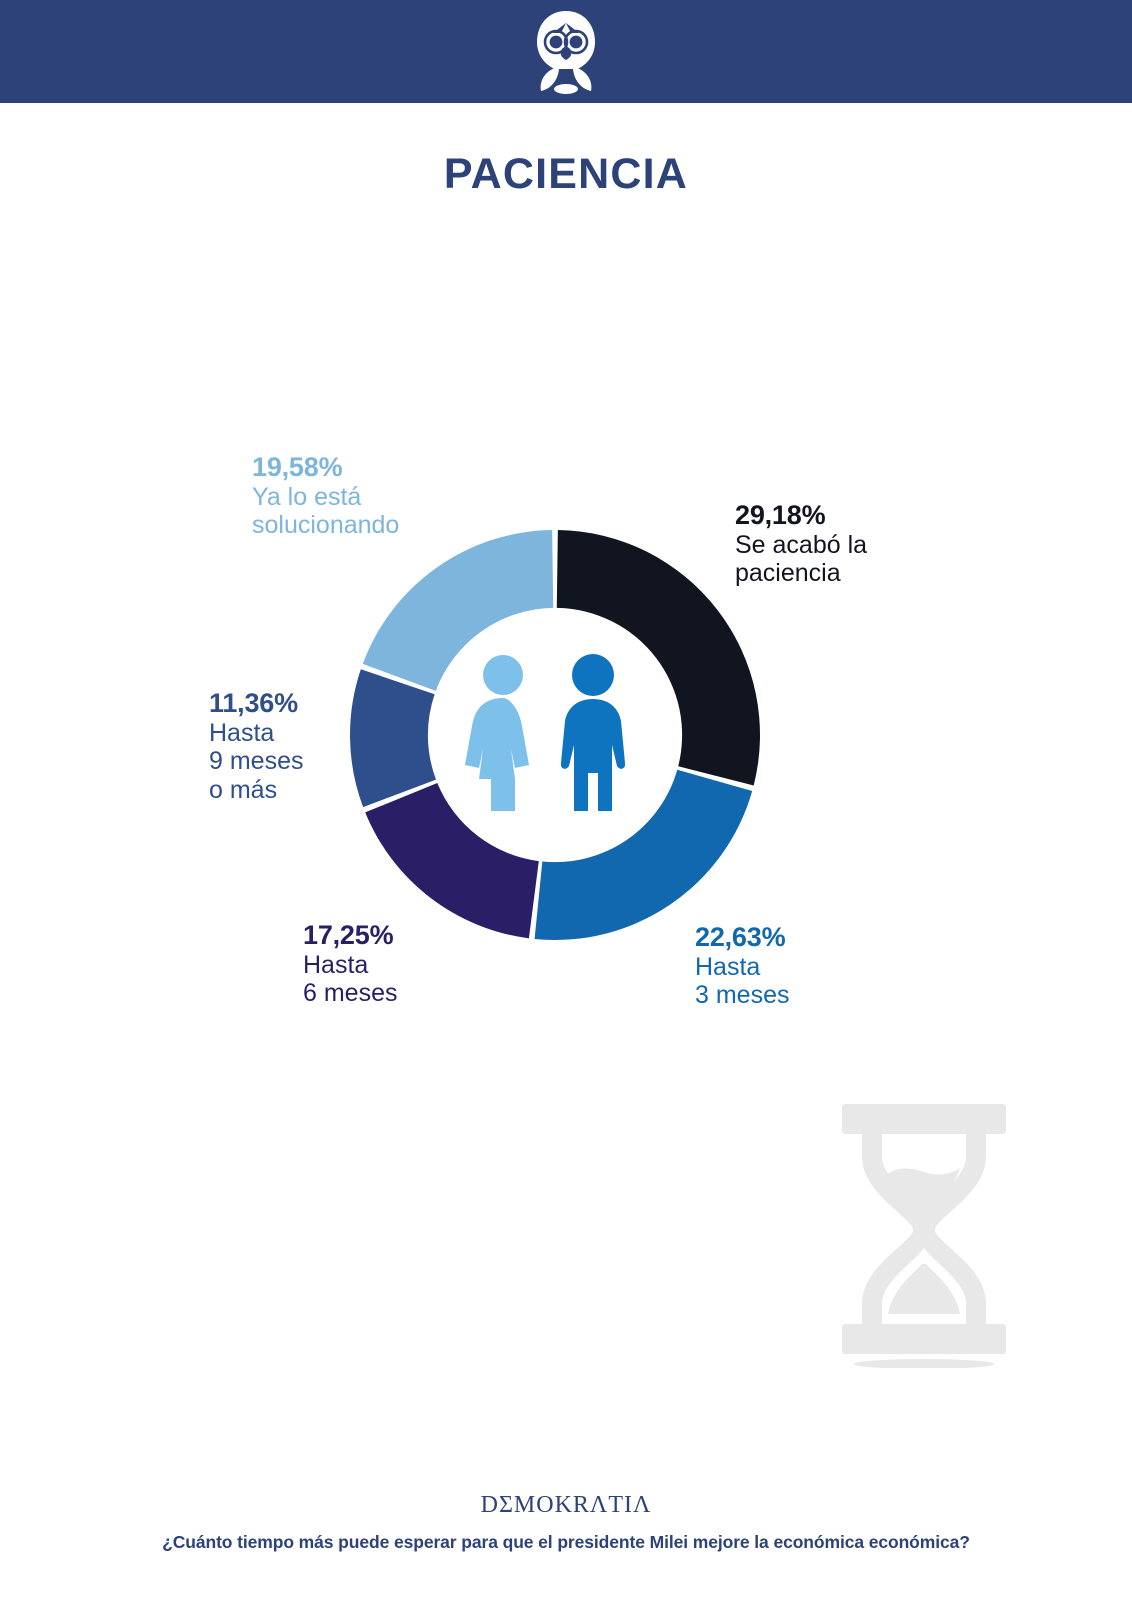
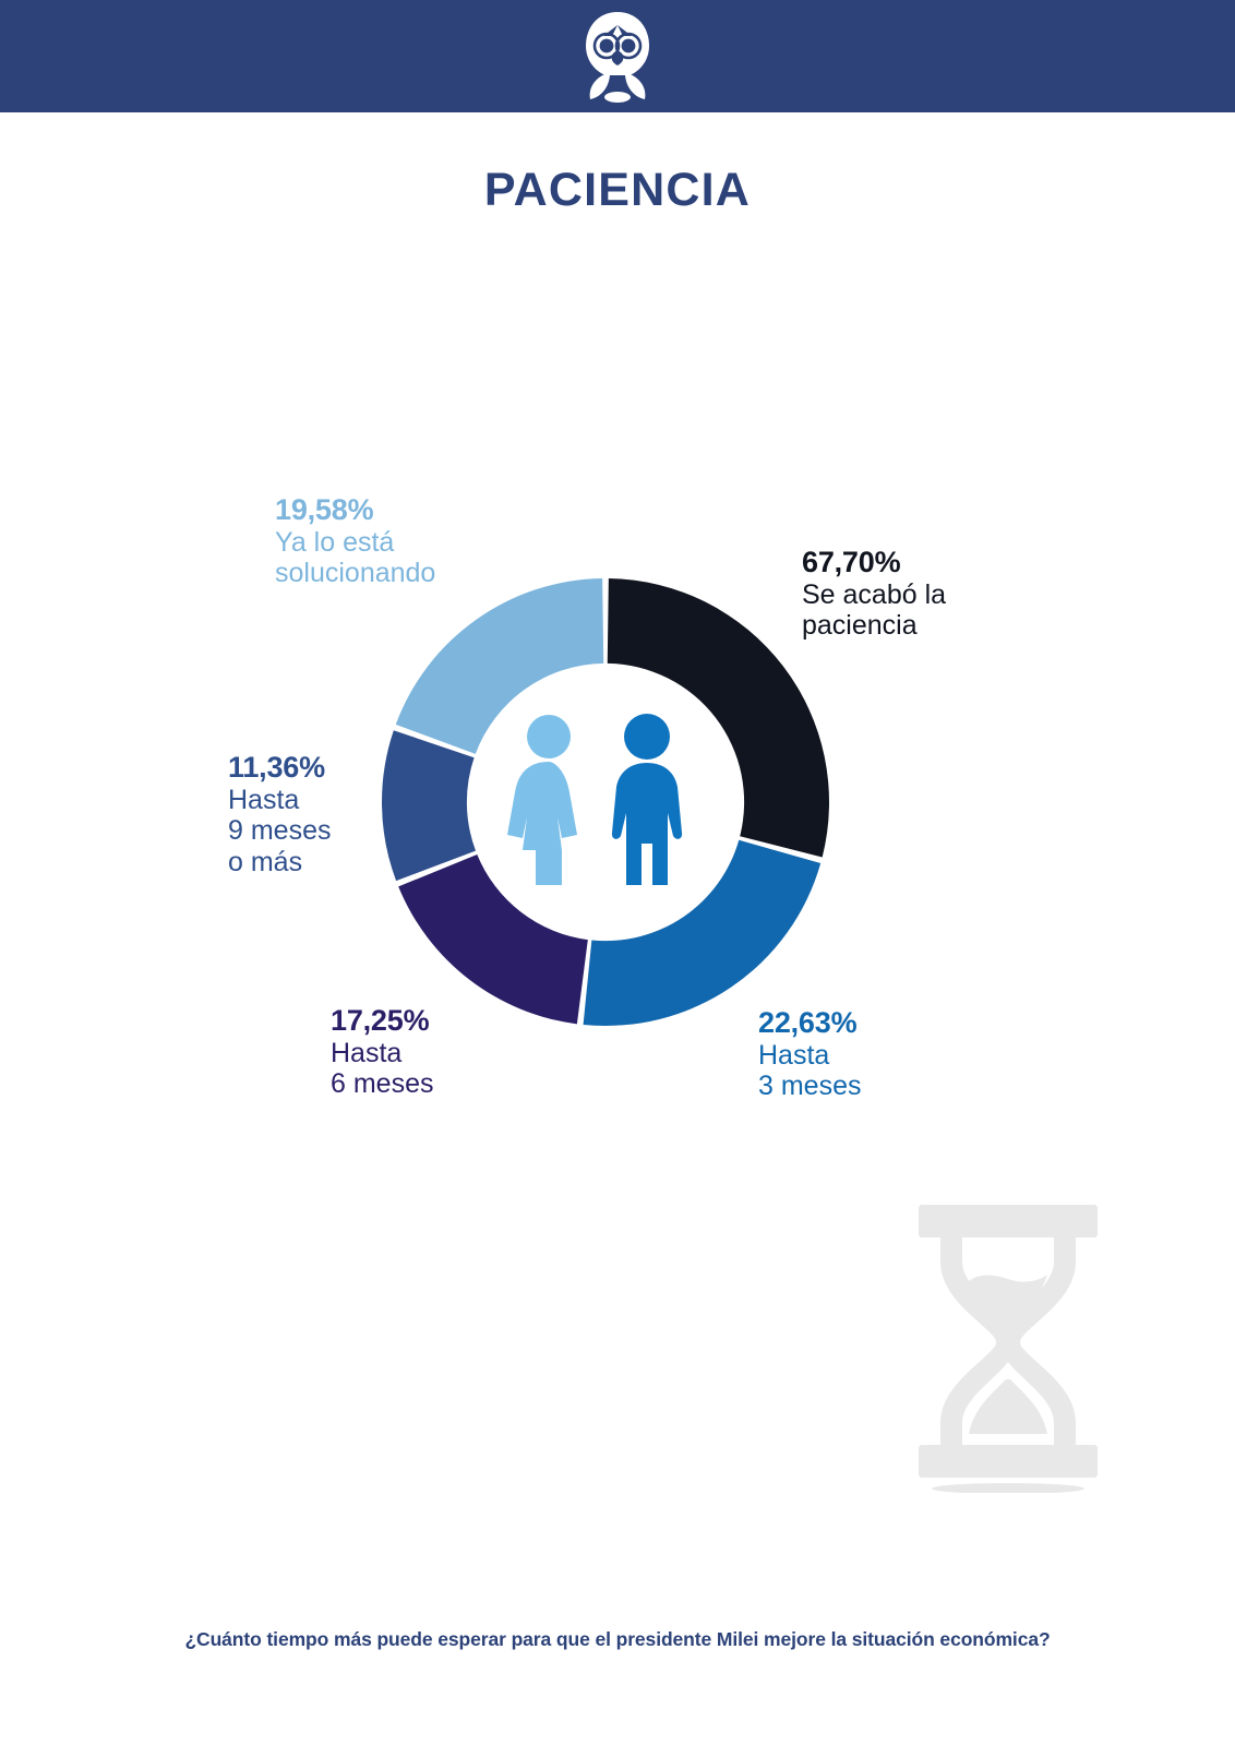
  PACIENCIA
  19,58%
  Ya lo está
  solucionando
- 29,18%
+ 67,70%
  Se acabó la
  paciencia
  11,36%
  Hasta
  9 meses
  o más
  17,25%
  Hasta
  6 meses
  22,63%
  Hasta
  3 meses
- DΣMOKRΛTIΛ
- ¿Cuánto tiempo más puede esperar para que el presidente Milei mejore la económica económica?
+ ¿Cuánto tiempo más puede esperar para que el presidente Milei mejore la situación económica?
